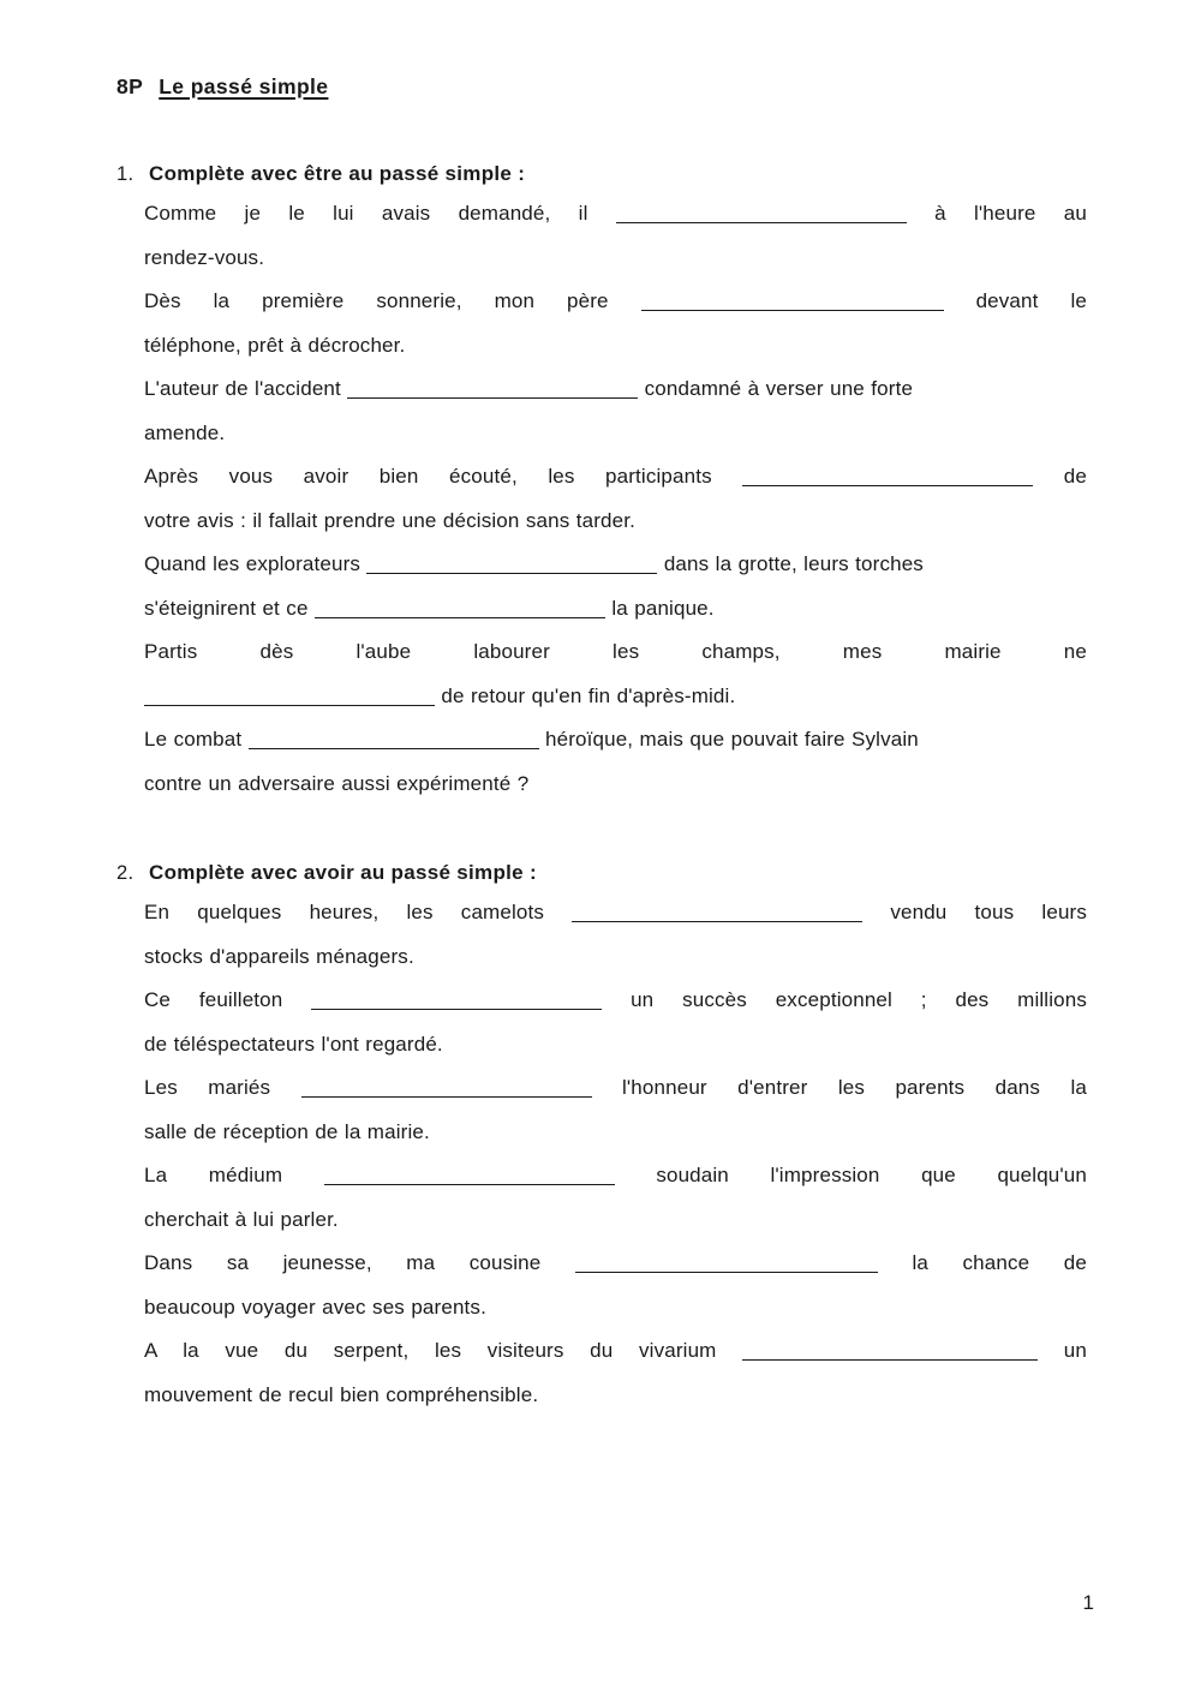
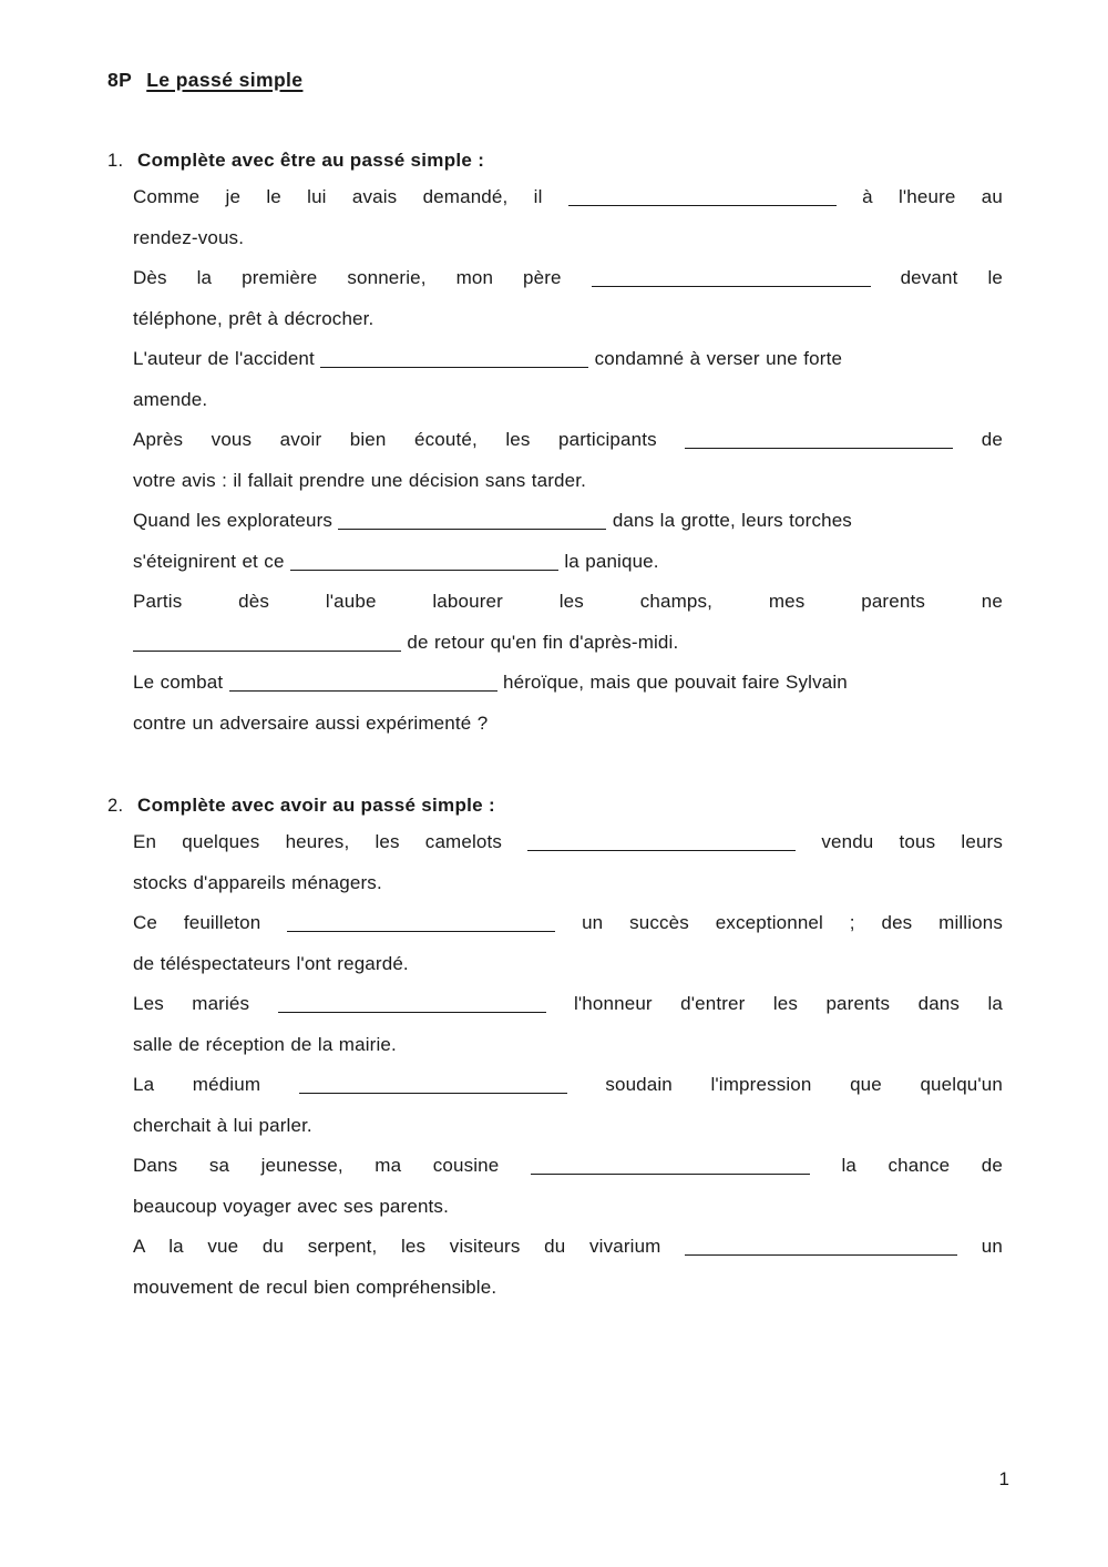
  8P Le passé simple
  1.
  Complète avec être au passé simple :
  Comme je le lui avais demandé, il à l'heure au
  rendez-vous.
  Dès la première sonnerie, mon père devant le
  téléphone, prêt à décrocher.
  L'auteur de l'accident condamné à verser une forte
  amende.
  Après vous avoir bien écouté, les participants de
  votre avis : il fallait prendre une décision sans tarder.
  Quand les explorateurs dans la grotte, leurs torches
  s'éteignirent et ce la panique.
- Partis dès l'aube labourer les champs, mes mairie ne
+ Partis dès l'aube labourer les champs, mes parents ne
  de retour qu'en fin d'après-midi.
  Le combat héroïque, mais que pouvait faire Sylvain
  contre un adversaire aussi expérimenté ?
  2.
  Complète avec avoir au passé simple :
  En quelques heures, les camelots vendu tous leurs
  stocks d'appareils ménagers.
  Ce feuilleton un succès exceptionnel ; des millions
  de téléspectateurs l'ont regardé.
  Les mariés l'honneur d'entrer les parents dans la
  salle de réception de la mairie.
  La médium soudain l'impression que quelqu'un
  cherchait à lui parler.
  Dans sa jeunesse, ma cousine la chance de
  beaucoup voyager avec ses parents.
  A la vue du serpent, les visiteurs du vivarium un
  mouvement de recul bien compréhensible.
  1
